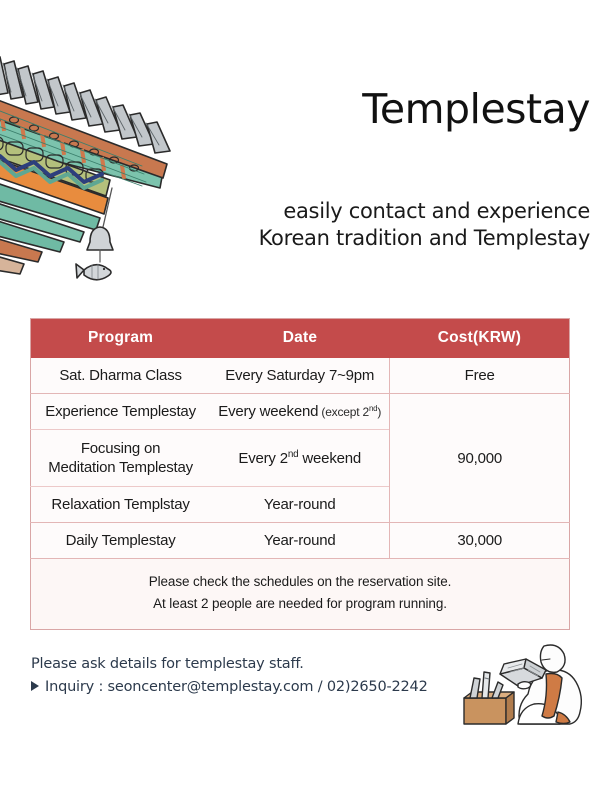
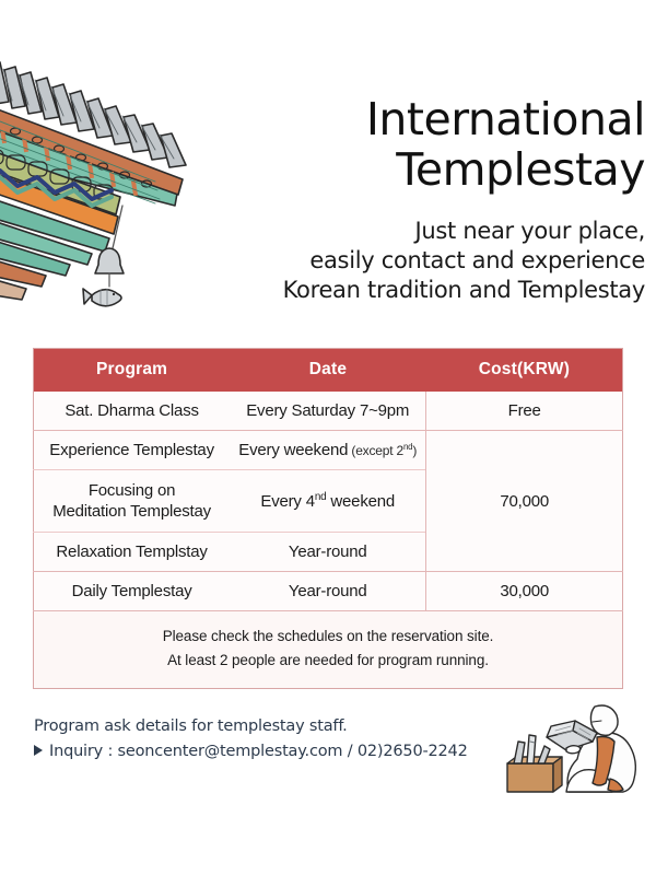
+ International
  Templestay
+ Just near your place,
  easily contact and experience
  Korean tradition and Templestay
  Program	Date	Cost(KRW)
  Sat. Dharma Class	Every Saturday 7~9pm	Free
- Experience Templestay	Every weekend (except 2nd)	90,000
+ Experience Templestay	Every weekend (except 2nd)	70,000
- Focusing on Meditation Templestay	Every 2nd weekend
+ Focusing on Meditation Templestay	Every 4nd weekend
  Relaxation Templstay	Year-round
  Daily Templestay	Year-round	30,000
  Please check the schedules on the reservation site. At least 2 people are needed for program running.
- Please ask details for templestay staff.
+ Program ask details for templestay staff.
  Inquiry : seoncenter@templestay.com / 02)2650-2242
